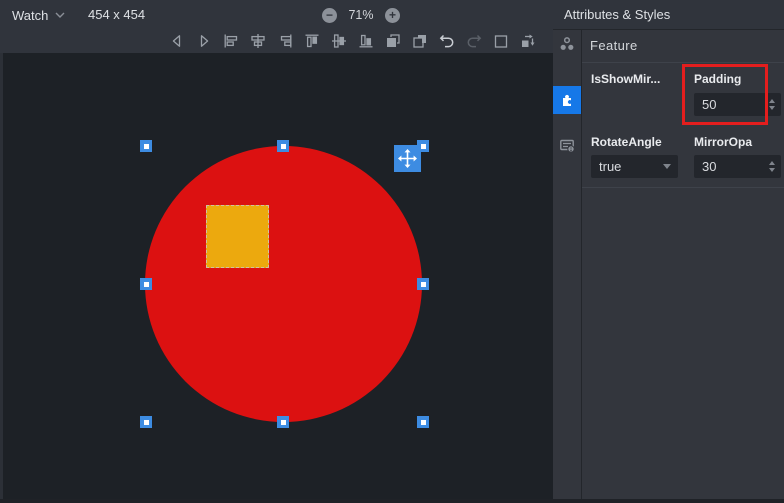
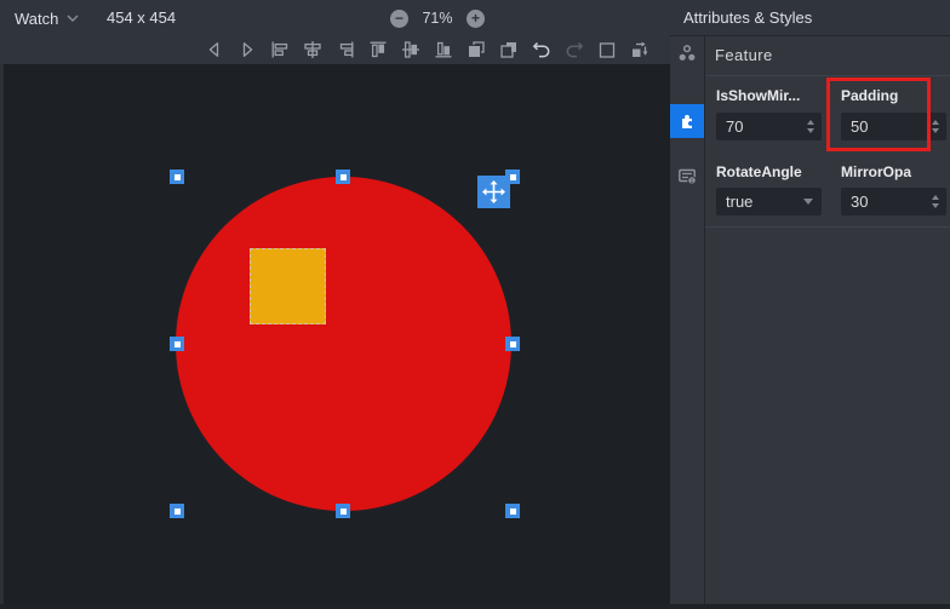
  Watch
  454 x 454
  −
  71%
  +
  Attributes & Styles
  Feature
  IsShowMir...
  Padding
+ 70
  50
  RotateAngle
  MirrorOpa
  true
  30
